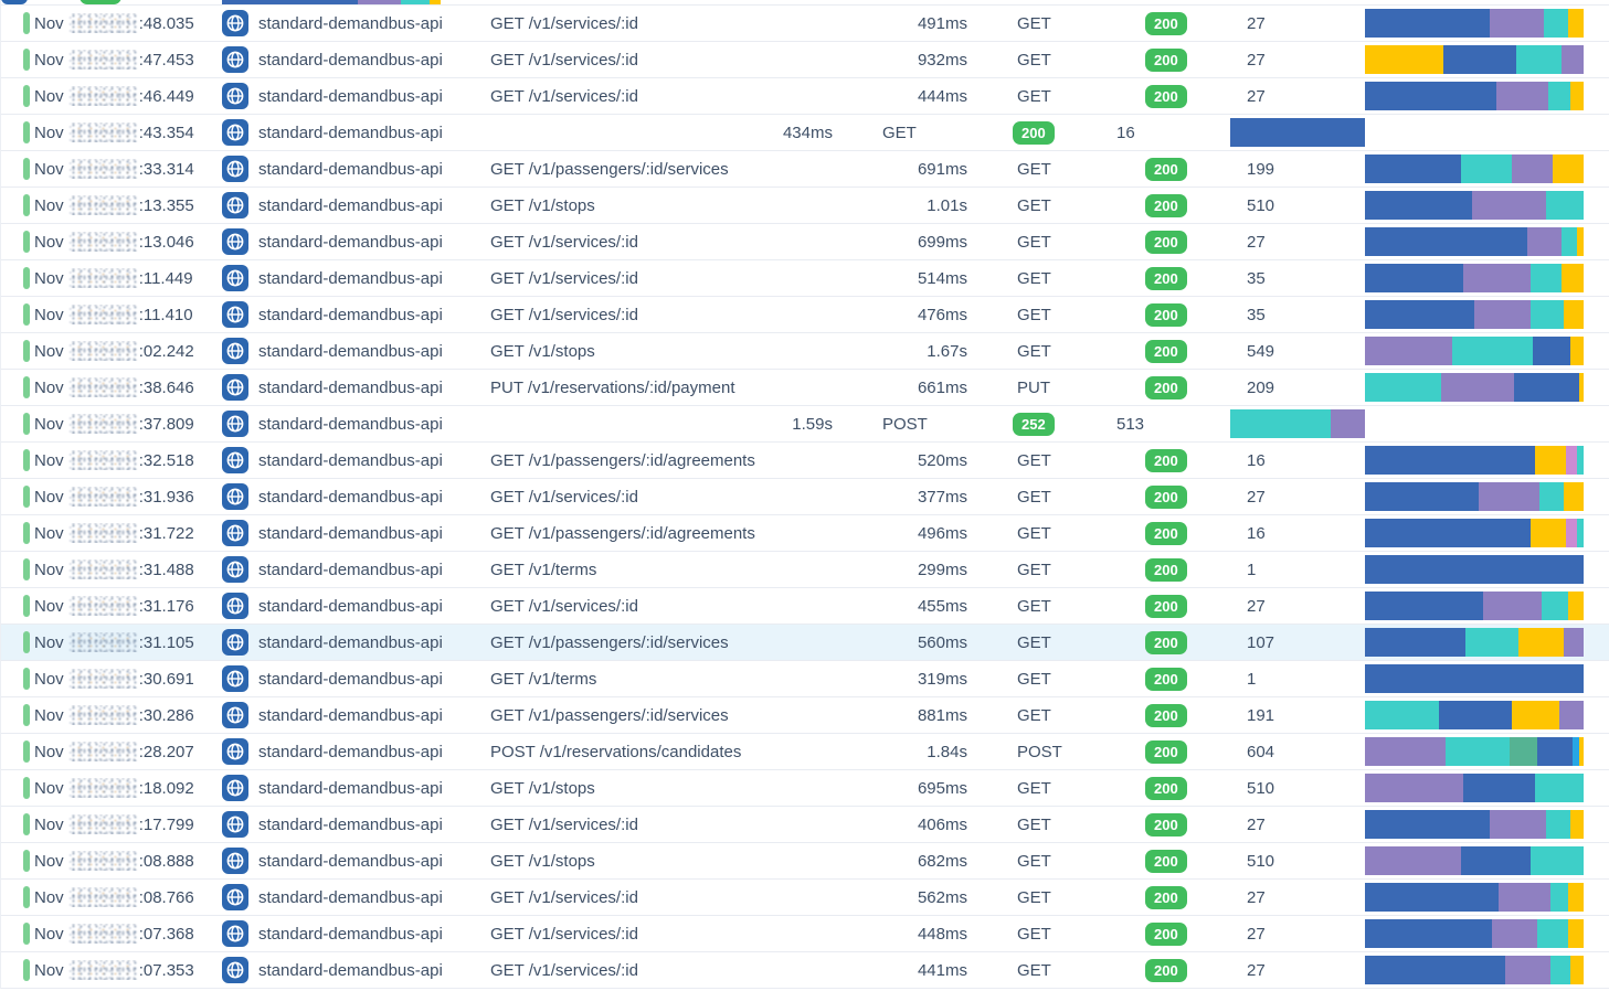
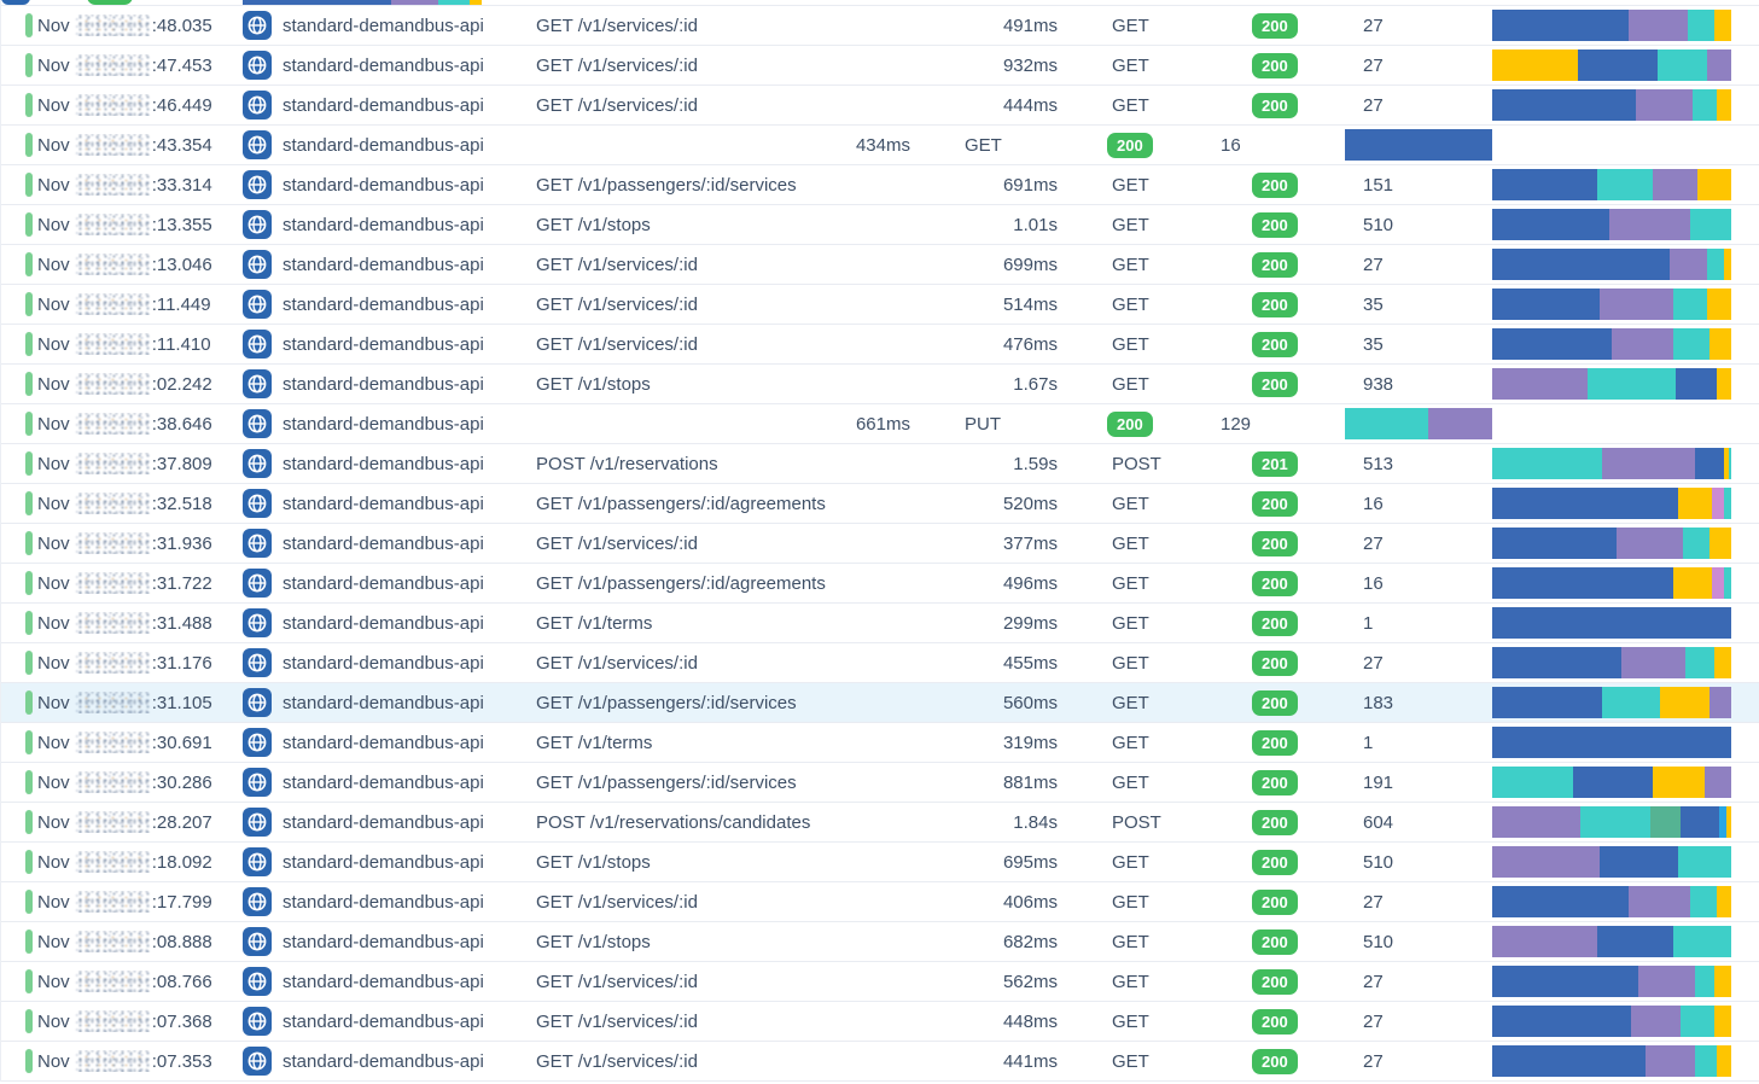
  Nov
  :48.035
  standard-demandbus-api
  GET /v1/services/:id
  491ms
  GET
  200
  27
  Nov
  :47.453
  standard-demandbus-api
  GET /v1/services/:id
  932ms
  GET
  200
  27
  Nov
  :46.449
  standard-demandbus-api
  GET /v1/services/:id
  444ms
  GET
  200
  27
  Nov
  :43.354
  standard-demandbus-api
  434ms
  GET
  200
  16
  Nov
  :33.314
  standard-demandbus-api
  GET /v1/passengers/:id/services
  691ms
  GET
  200
- 199
+ 151
  Nov
  :13.355
  standard-demandbus-api
  GET /v1/stops
  1.01s
  GET
  200
  510
  Nov
  :13.046
  standard-demandbus-api
  GET /v1/services/:id
  699ms
  GET
  200
  27
  Nov
  :11.449
  standard-demandbus-api
  GET /v1/services/:id
  514ms
  GET
  200
  35
  Nov
  :11.410
  standard-demandbus-api
  GET /v1/services/:id
  476ms
  GET
  200
  35
  Nov
  :02.242
  standard-demandbus-api
  GET /v1/stops
  1.67s
  GET
  200
- 549
+ 938
  Nov
  :38.646
  standard-demandbus-api
- PUT /v1/reservations/:id/payment
  661ms
  PUT
  200
- 209
+ 129
  Nov
  :37.809
  standard-demandbus-api
+ POST /v1/reservations
  1.59s
  POST
- 252
+ 201
  513
  Nov
  :32.518
  standard-demandbus-api
  GET /v1/passengers/:id/agreements
  520ms
  GET
  200
  16
  Nov
  :31.936
  standard-demandbus-api
  GET /v1/services/:id
  377ms
  GET
  200
  27
  Nov
  :31.722
  standard-demandbus-api
  GET /v1/passengers/:id/agreements
  496ms
  GET
  200
  16
  Nov
  :31.488
  standard-demandbus-api
  GET /v1/terms
  299ms
  GET
  200
  1
  Nov
  :31.176
  standard-demandbus-api
  GET /v1/services/:id
  455ms
  GET
  200
  27
  Nov
  :31.105
  standard-demandbus-api
  GET /v1/passengers/:id/services
  560ms
  GET
  200
- 107
+ 183
  Nov
  :30.691
  standard-demandbus-api
  GET /v1/terms
  319ms
  GET
  200
  1
  Nov
  :30.286
  standard-demandbus-api
  GET /v1/passengers/:id/services
  881ms
  GET
  200
  191
  Nov
  :28.207
  standard-demandbus-api
  POST /v1/reservations/candidates
  1.84s
  POST
  200
  604
  Nov
  :18.092
  standard-demandbus-api
  GET /v1/stops
  695ms
  GET
  200
  510
  Nov
  :17.799
  standard-demandbus-api
  GET /v1/services/:id
  406ms
  GET
  200
  27
  Nov
  :08.888
  standard-demandbus-api
  GET /v1/stops
  682ms
  GET
  200
  510
  Nov
  :08.766
  standard-demandbus-api
  GET /v1/services/:id
  562ms
  GET
  200
  27
  Nov
  :07.368
  standard-demandbus-api
  GET /v1/services/:id
  448ms
  GET
  200
  27
  Nov
  :07.353
  standard-demandbus-api
  GET /v1/services/:id
  441ms
  GET
  200
  27
